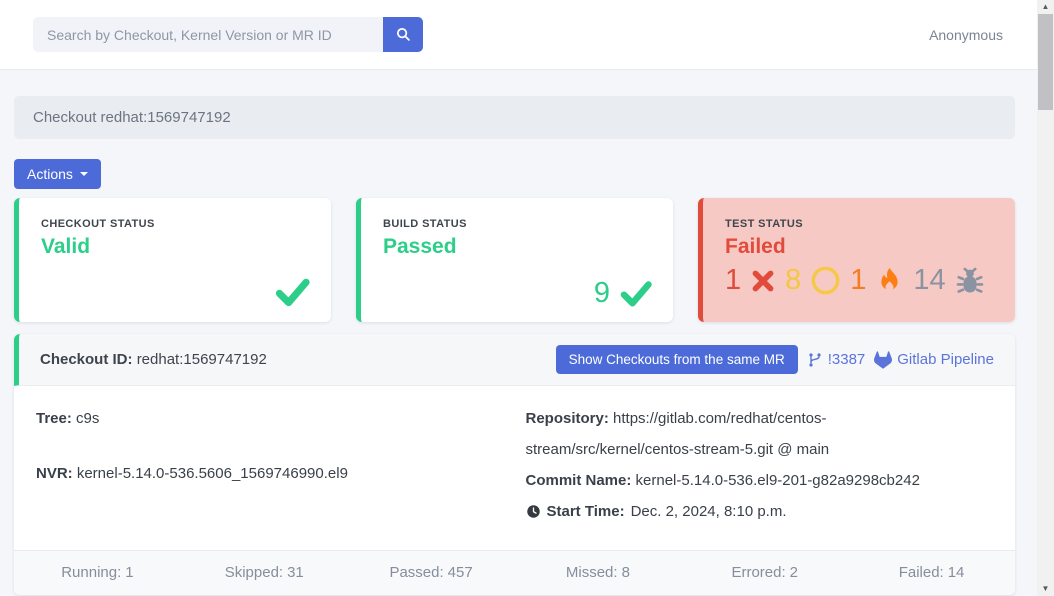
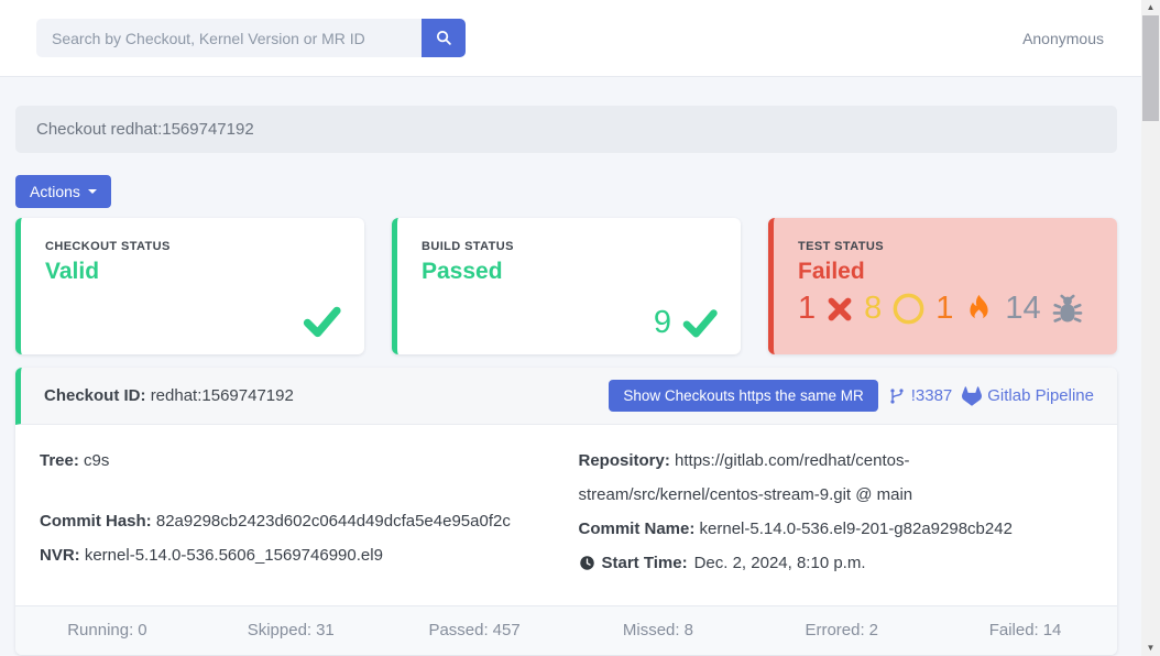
  Search by Checkout, Kernel Version or MR ID
  Anonymous
  Checkout redhat:1569747192
  Actions
  CHECKOUT STATUS
  Valid
  BUILD STATUS
  Passed
  9
  TEST STATUS
  Failed
  1
  8
  1
  14
  Checkout ID: redhat:1569747192
- Show Checkouts from the same MR
+ Show Checkouts https the same MR
  !3387
  Gitlab Pipeline
  Tree: c9s
+ Commit Hash: 82a9298cb2423d602c0644d49dcfa5e4e95a0f2c
  NVR: kernel-5.14.0-536.5606_1569746990.el9
  Repository: https://gitlab.com/redhat/centos-
- stream/src/kernel/centos-stream-5.git @ main
+ stream/src/kernel/centos-stream-9.git @ main
  Commit Name: kernel-5.14.0-536.el9-201-g82a9298cb242
  Start Time:
  Dec. 2, 2024, 8:10 p.m.
- Running: 1
+ Running: 0
  Skipped: 31
  Passed: 457
  Missed: 8
  Errored: 2
  Failed: 14
  ▲
  ▼
